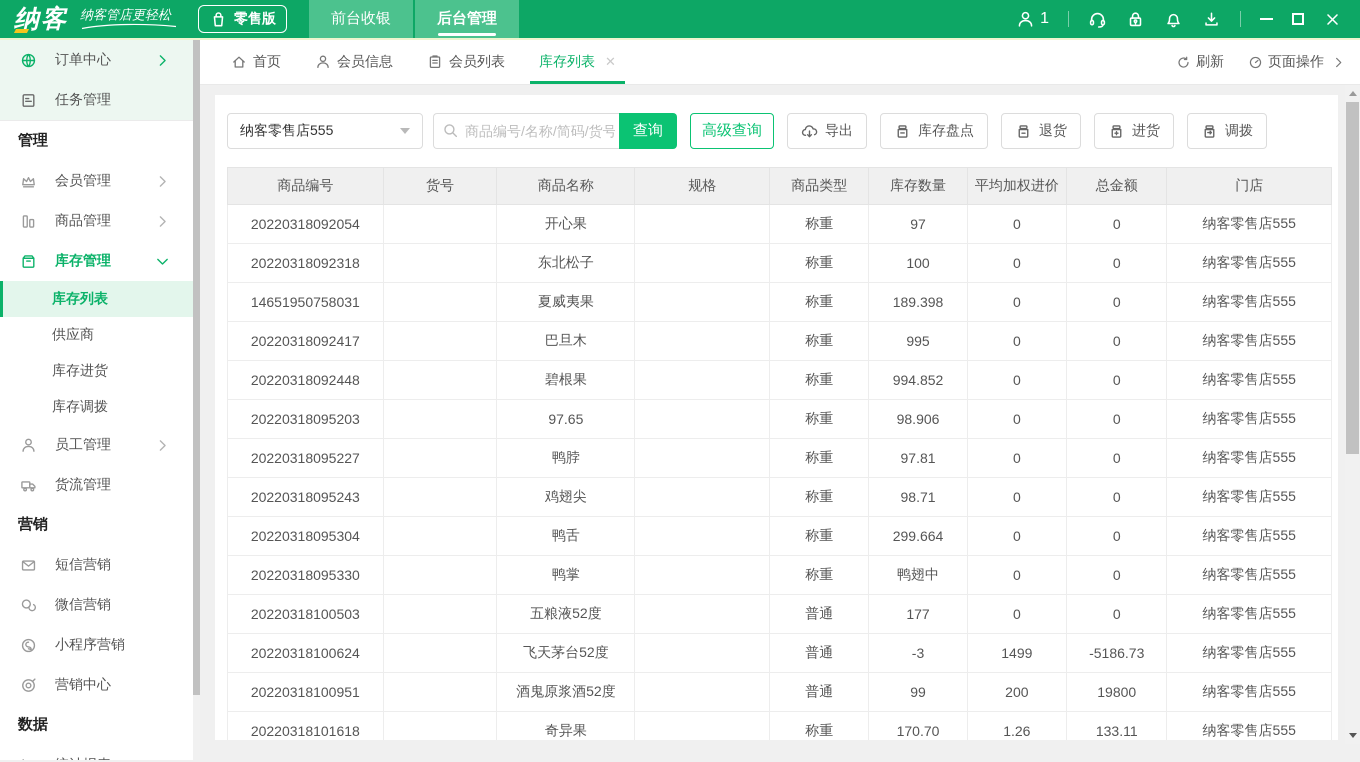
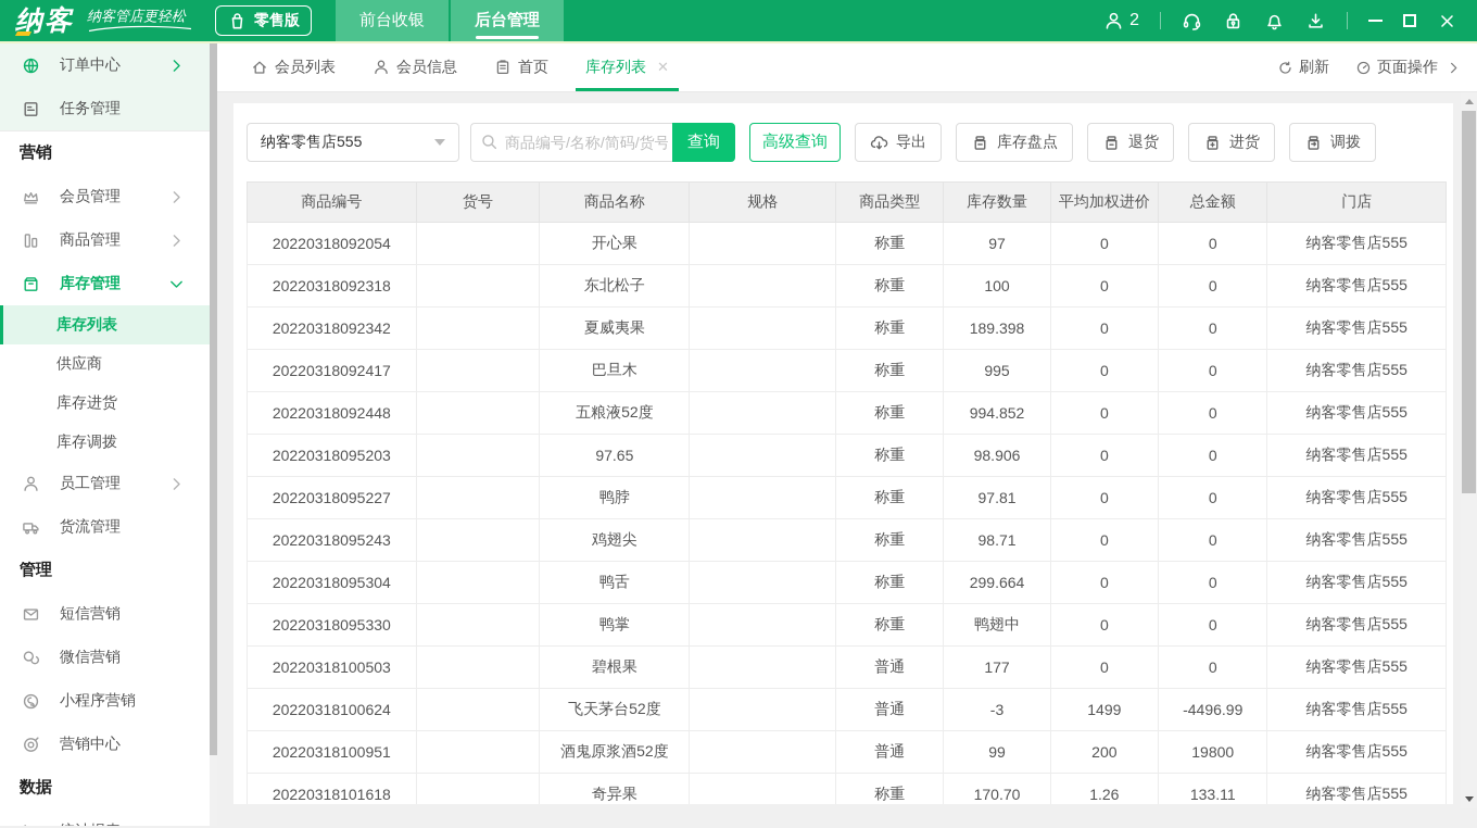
  纳客
  纳客管店更轻松
  零售版
  前台收银
  后台管理
- 1
+ 2
  订单中心
  任务管理
- 管理
+ 营销
  会员管理
  商品管理
  库存管理
  库存列表
  供应商
  库存进货
  库存调拨
  员工管理
  货流管理
- 营销
+ 管理
  短信营销
  微信营销
  小程序营销
  营销中心
  数据
- 首页
+ 会员列表
  会员信息
- 会员列表
+ 首页
  库存列表
  ✕
  刷新
  页面操作
  纳客零售店555
  商品编号/名称/简码/货号
  查询
  高级查询
  导出
  库存盘点
  退货
  进货
  调拨
  商品编号	货号	商品名称	规格	商品类型	库存数量	平均加权进价	总金额	门店
  20220318092054		开心果		称重	97	0	0	纳客零售店555
  20220318092318		东北松子		称重	100	0	0	纳客零售店555
- 14651950758031		夏威夷果		称重	189.398	0	0	纳客零售店555
+ 20220318092342		夏威夷果		称重	189.398	0	0	纳客零售店555
  20220318092417		巴旦木		称重	995	0	0	纳客零售店555
- 20220318092448		碧根果		称重	994.852	0	0	纳客零售店555
+ 20220318092448		五粮液52度		称重	994.852	0	0	纳客零售店555
  20220318095203		97.65		称重	98.906	0	0	纳客零售店555
  20220318095227		鸭脖		称重	97.81	0	0	纳客零售店555
  20220318095243		鸡翅尖		称重	98.71	0	0	纳客零售店555
  20220318095304		鸭舌		称重	299.664	0	0	纳客零售店555
  20220318095330		鸭掌		称重	鸭翅中	0	0	纳客零售店555
- 20220318100503		五粮液52度		普通	177	0	0	纳客零售店555
+ 20220318100503		碧根果		普通	177	0	0	纳客零售店555
- 20220318100624		飞天茅台52度		普通	-3	1499	-5186.73	纳客零售店555
+ 20220318100624		飞天茅台52度		普通	-3	1499	-4496.99	纳客零售店555
  20220318100951		酒鬼原浆酒52度		普通	99	200	19800	纳客零售店555
  20220318101618		奇异果		称重	170.70	1.26	133.11	纳客零售店555
